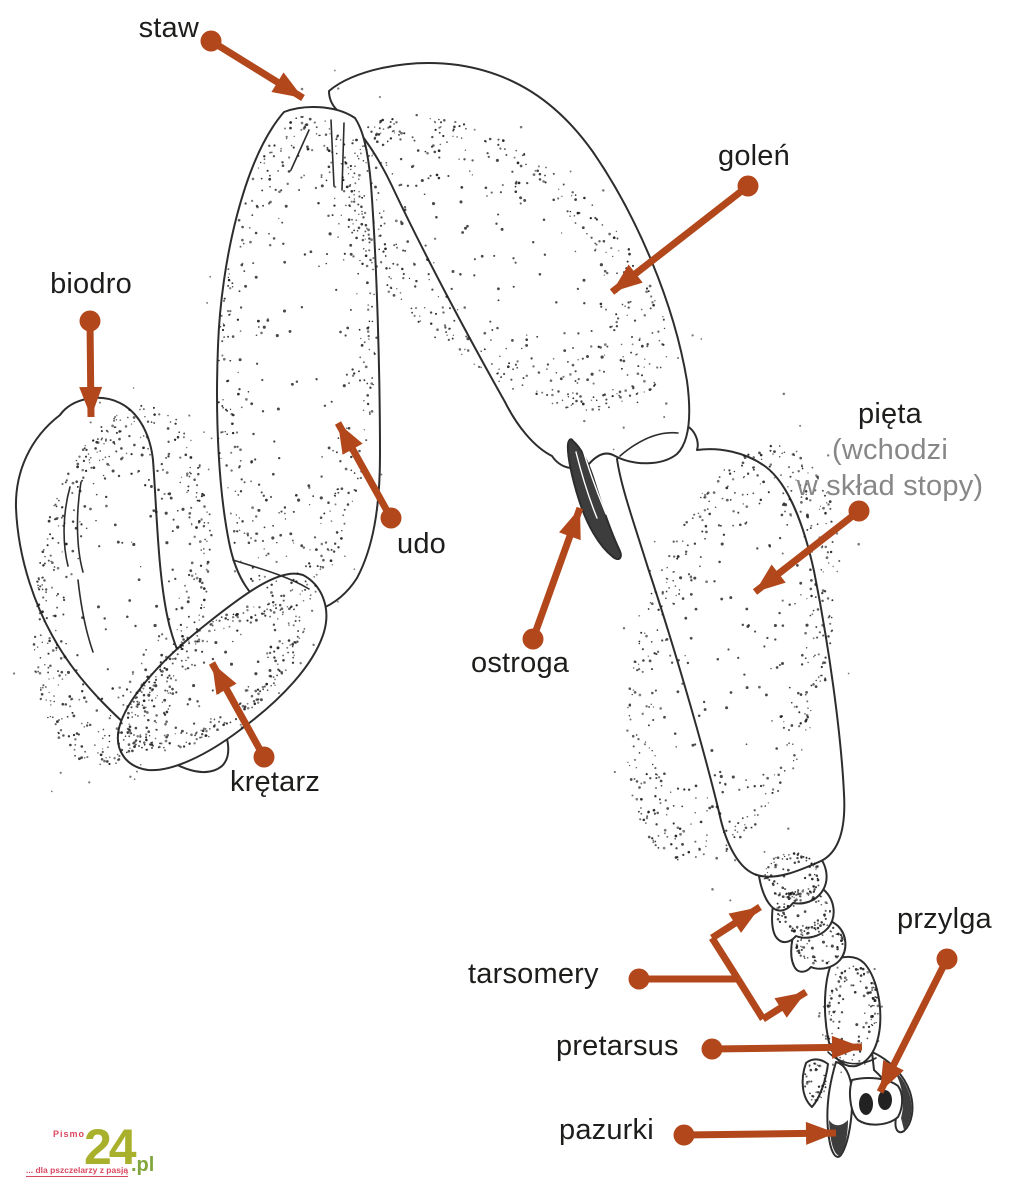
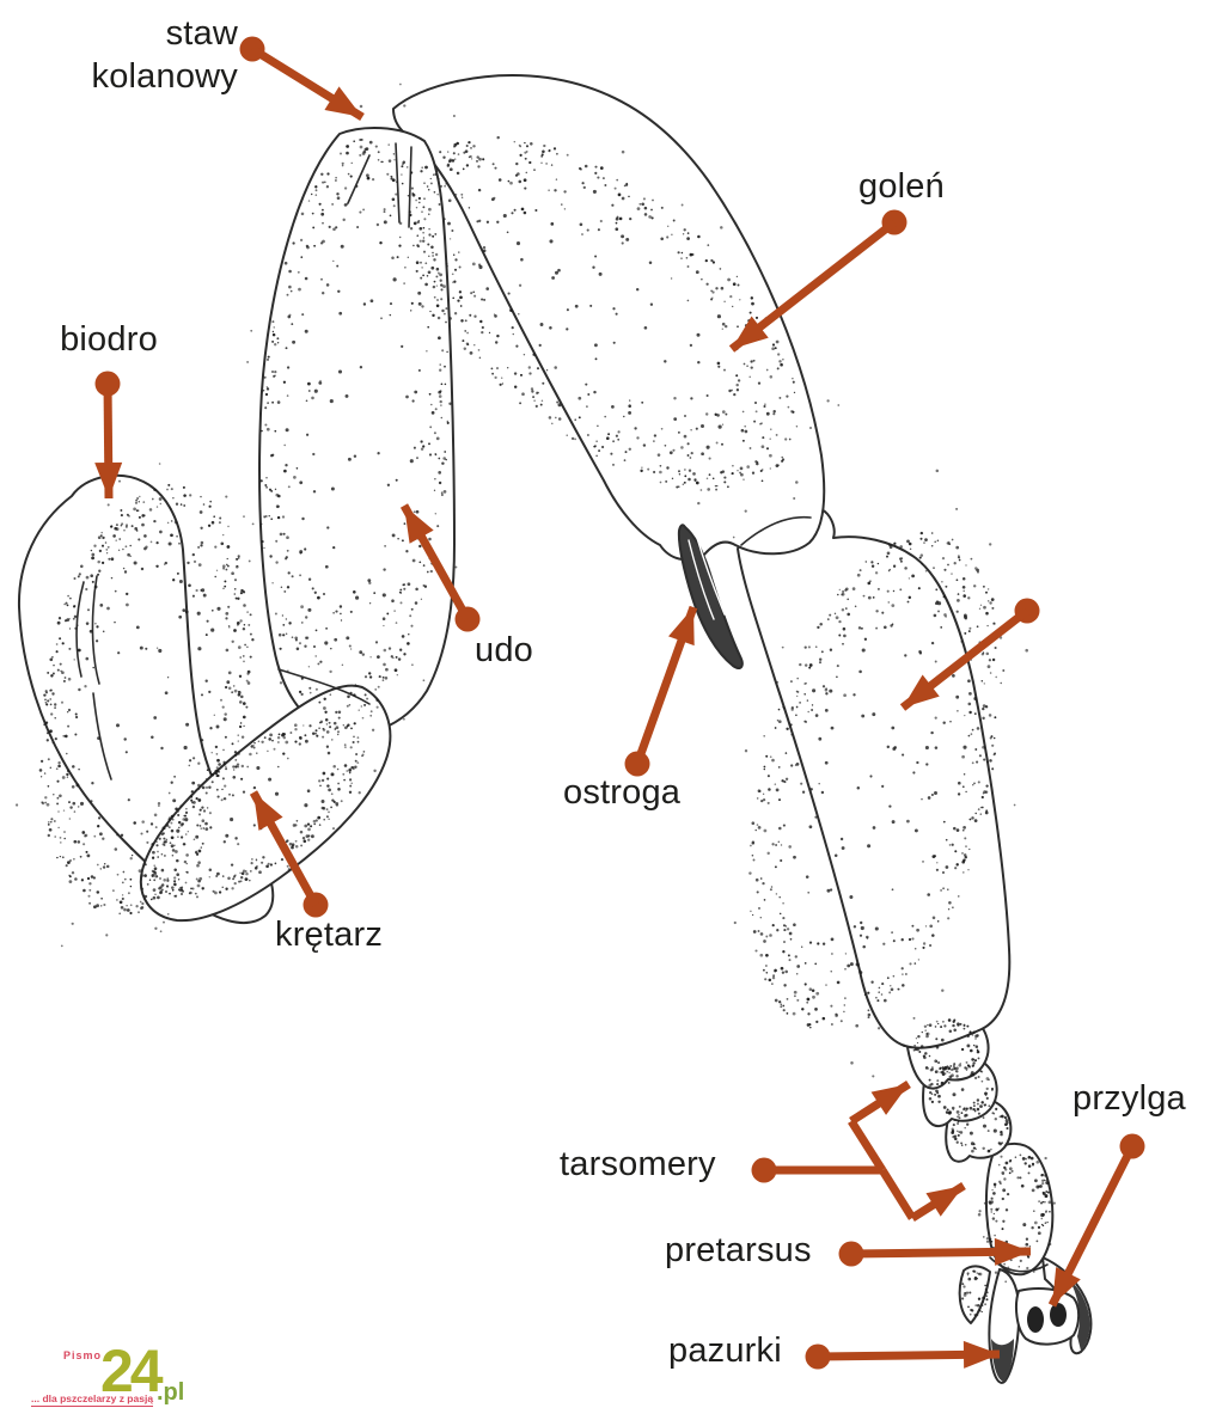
  staw
+ kolanowy
  goleń
  biodro
  udo
- pięta
- (wchodzi
- w skład stopy)
  ostroga
  krętarz
  tarsomery
  przylga
  pretarsus
  pazurki
  Pismo
  24
  .pl
  ... dla pszczelarzy z pasją
